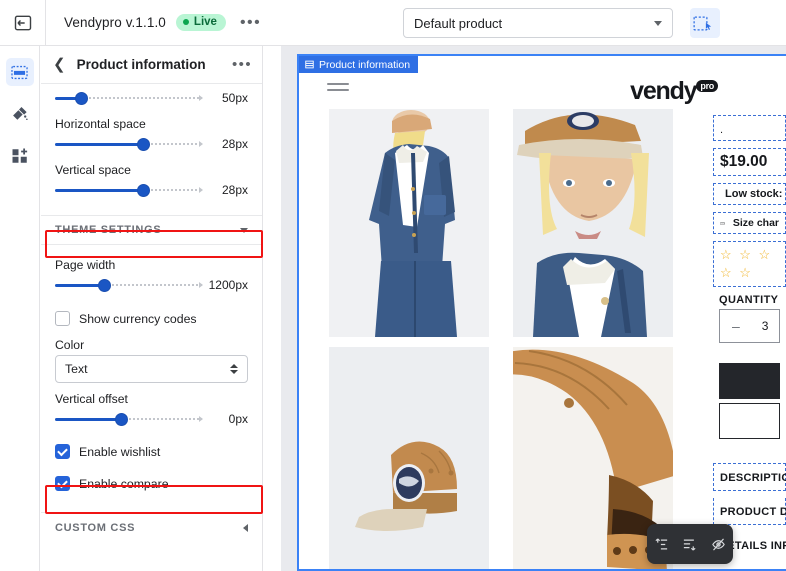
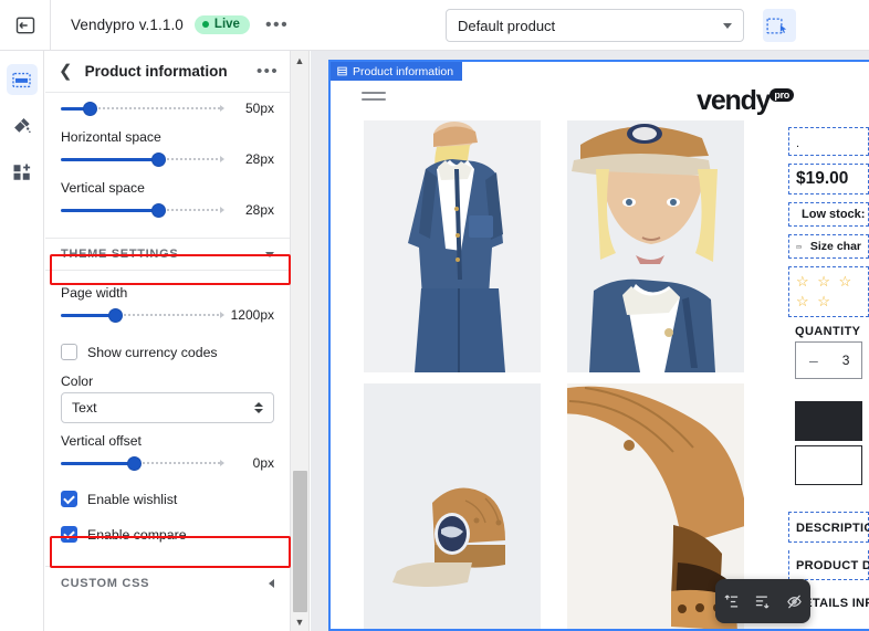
  Vendypro v.1.1.0
  Live
  •••
  Default product
  ❮
  Product information
  •••
  50px
  Horizontal space
  28px
  Vertical space
  28px
  THEME SETTINGS
  Page width
  1200px
  Show currency codes
  Color
  Text
  Vertical offset
  0px
  Enable wishlist
  Enable compare
  CUSTOM CSS
+ ▲
+ ▼
  Product information
  vendy
  pro
  .
  $19.00
  Low stock:
  Size char
  ☆ ☆ ☆ ☆ ☆
  QUANTITY
  –
  3
  DESCRIPTI
  PRODUCT D
